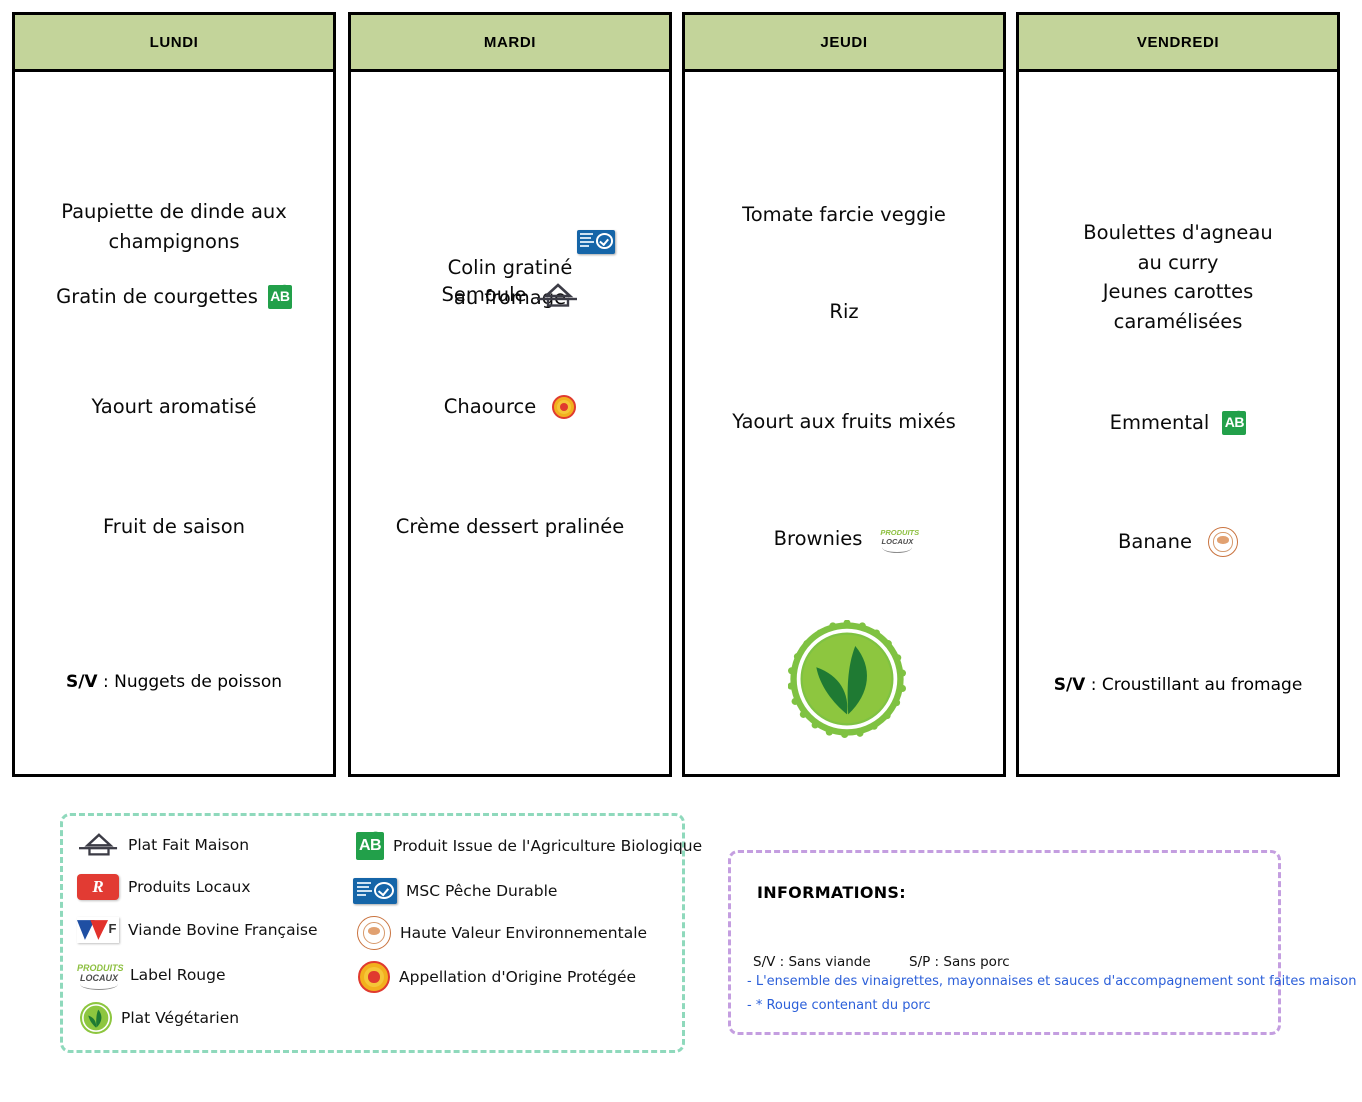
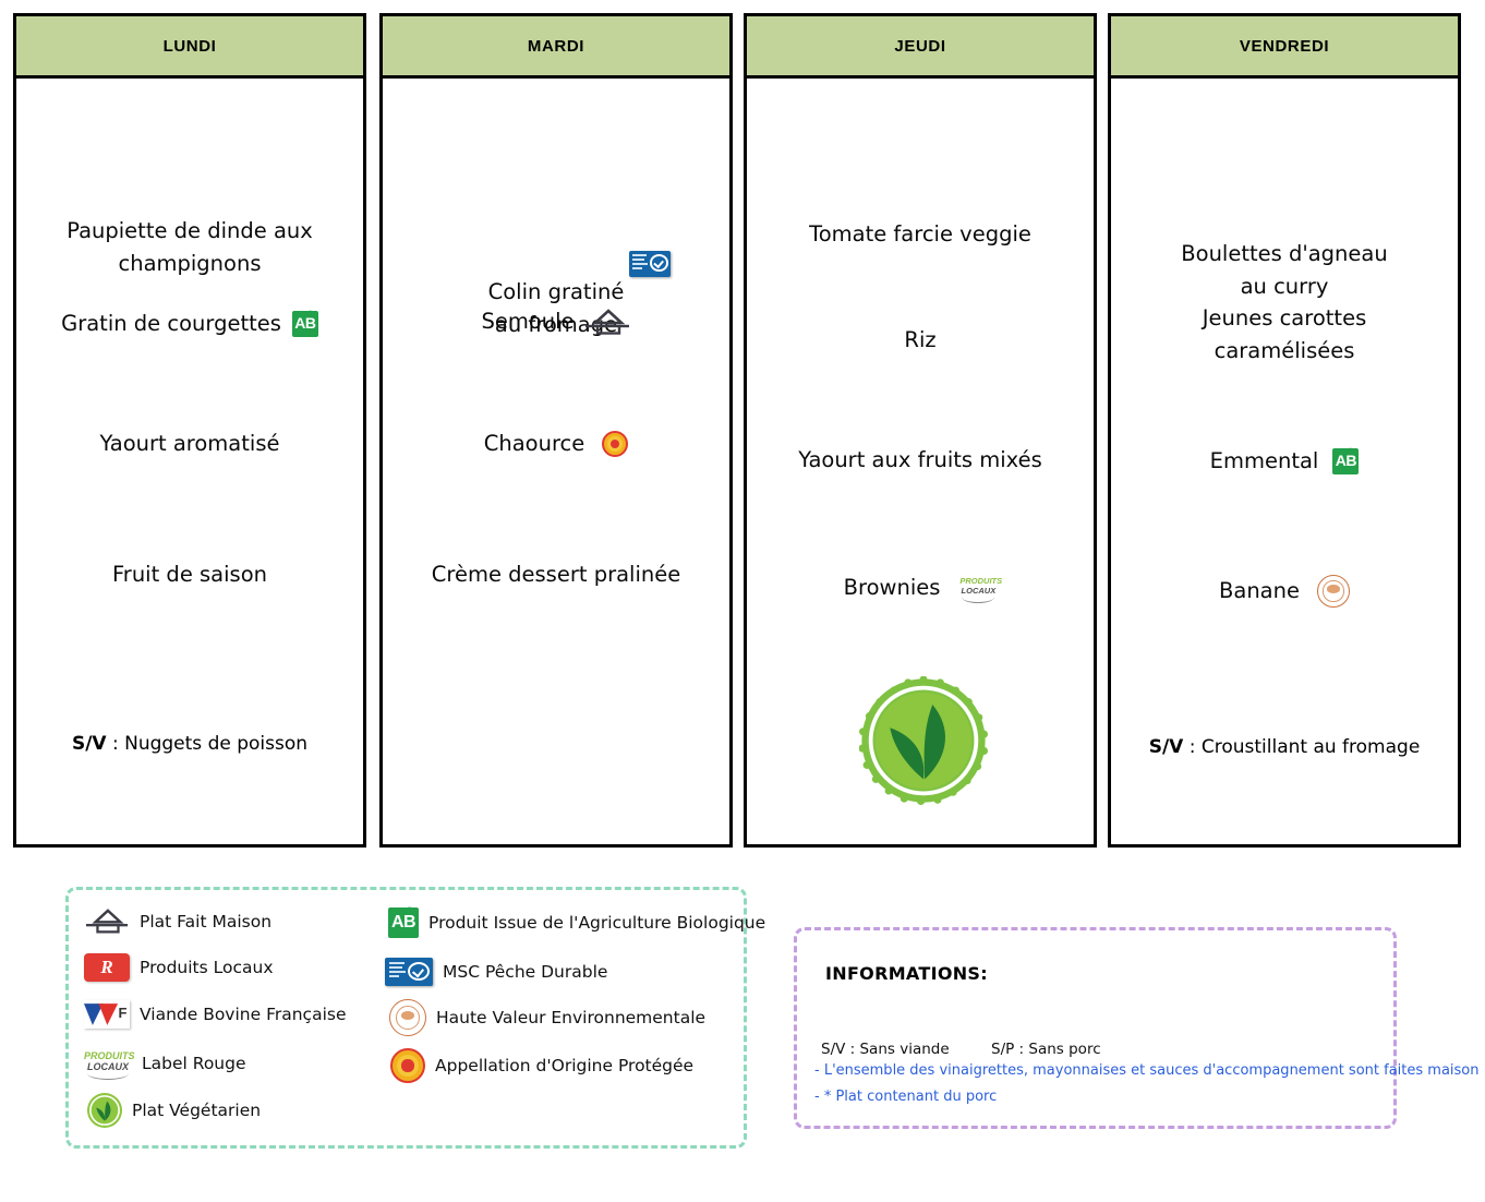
  LUNDI
  Paupiette de dinde aux champignons
  Gratin de courgettes
  AB
  Yaourt aromatisé
  Fruit de saison
  S/V : Nuggets de poisson
  MARDI
  Colin gratiné
  au fromage
  Semoule
  Chaource
  Crème dessert pralinée
  JEUDI
  Tomate farcie veggie
  Riz
  Yaourt aux fruits mixés
  Brownies
  PRODUITS
  LOCAUX
  VENDREDI
  Boulettes d'agneau
  au curry
  Jeunes carottes
  caramélisées
  Emmental
  AB
  Banane
  S/V : Croustillant au fromage
  Plat Fait Maison
  Produits Locaux
  F
  Viande Bovine Française
  PRODUITS
  LOCAUX
  Label Rouge
  Plat Végétarien
  AB
  Produit Issue de l'Agriculture Biologique
  MSC Pêche Durable
  Haute Valeur Environnementale
  Appellation d'Origine Protégée
  INFORMATIONS:
  S/V : Sans viande
  S/P : Sans porc
  - L'ensemble des vinaigrettes, mayonnaises et sauces d'accompagnement sont faites maison
- - * Rouge contenant du porc
+ - * Plat contenant du porc
